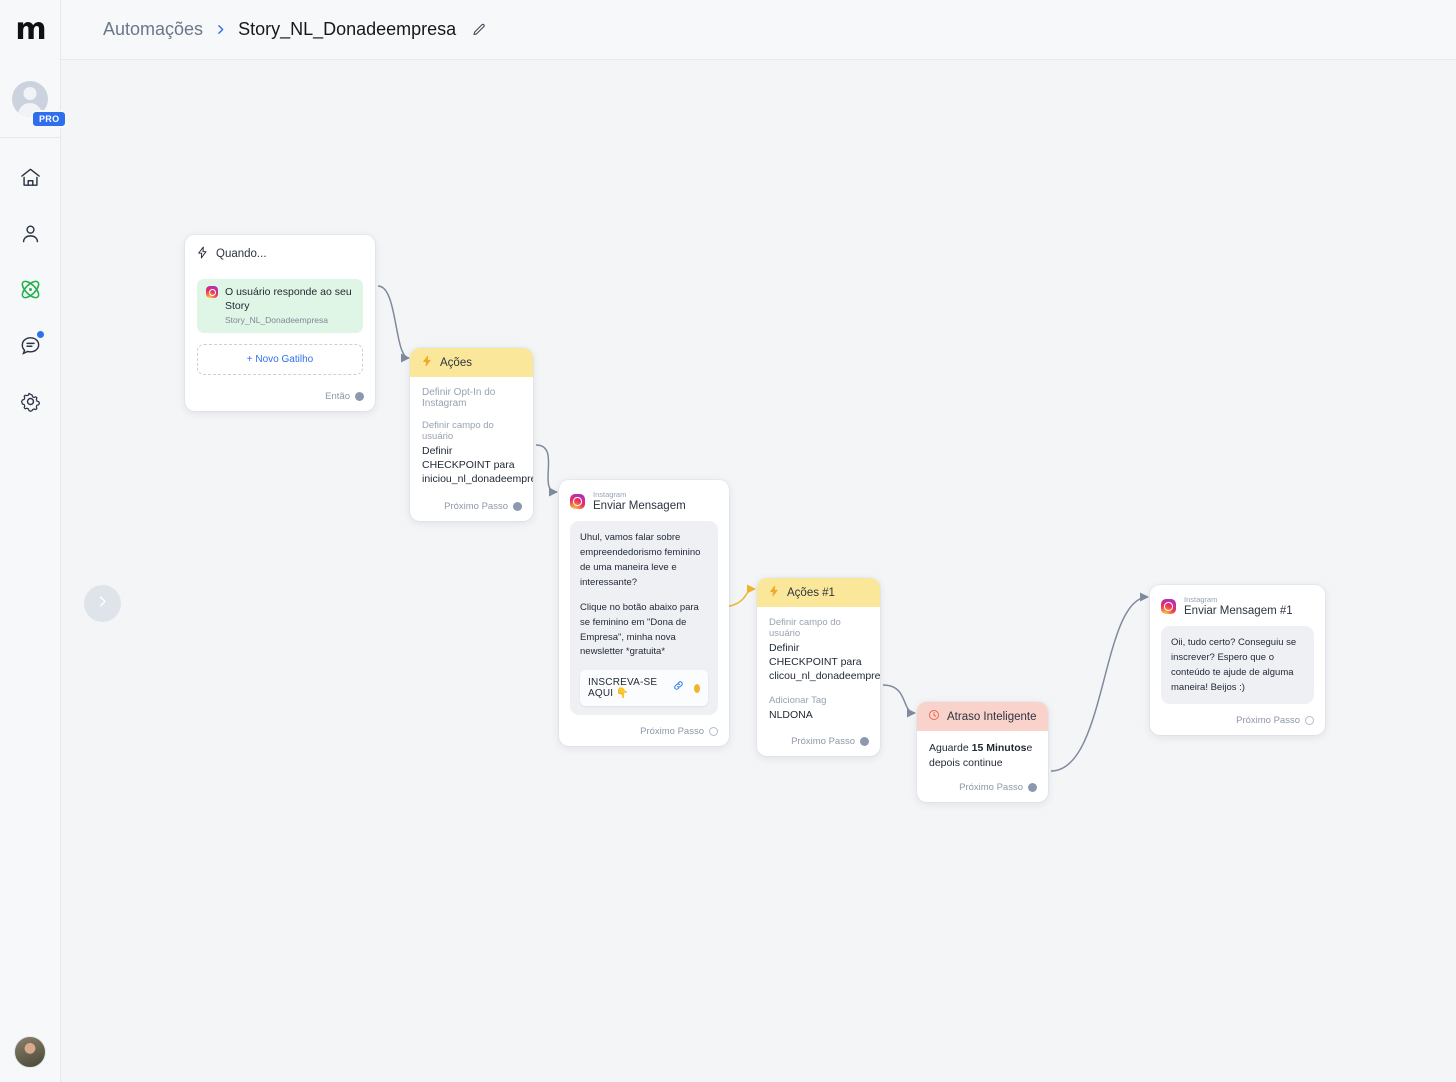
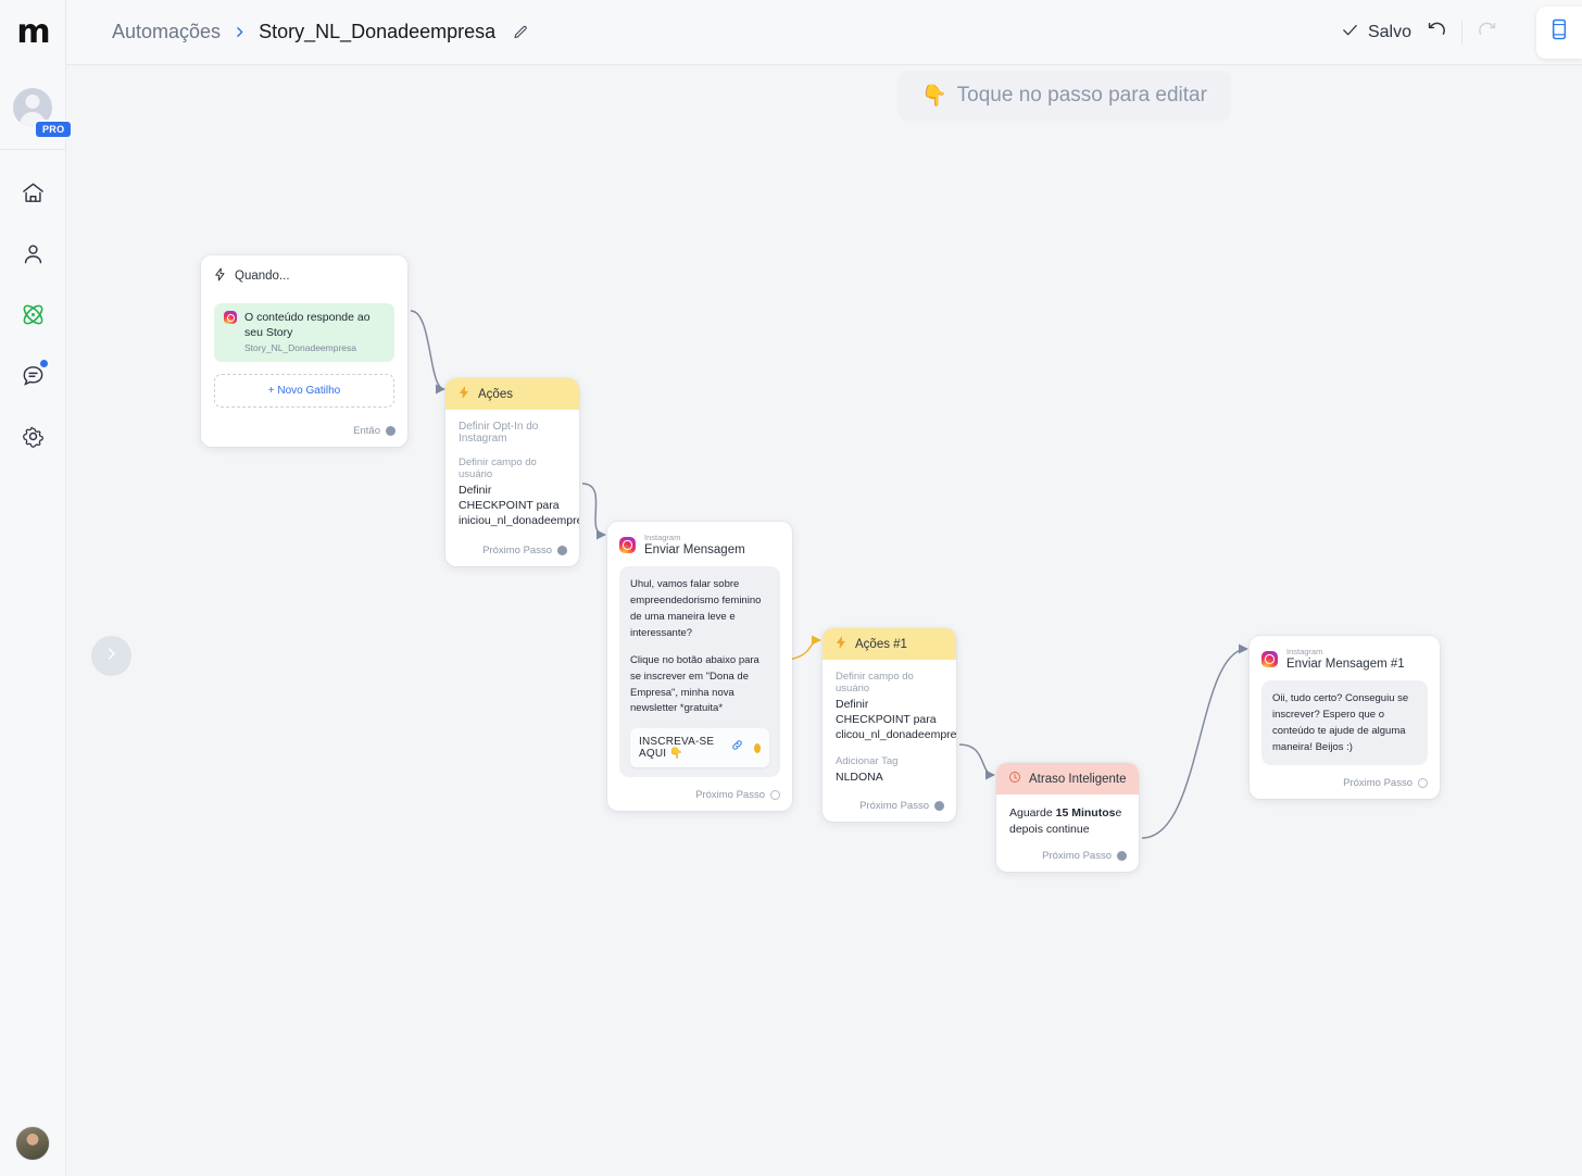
  m
  PRO
  Automações
  Story_NL_Donadeempresa
+ Salvo
+ 👇
+ Toque no passo para editar
  Quando...
- O usuário responde ao seu Story
+ O conteúdo responde ao seu Story
  Story_NL_Donadeempresa
  + Novo Gatilho
  Então
  Ações
  Definir Opt-In do Instagram
  Definir campo do usuário
  Definir CHECKPOINT para iniciou_nl_donadeempr
  Próximo Passo
  Instagram
  Enviar Mensagem
  Uhul, vamos falar sobre empreendedorismo feminino de uma maneira leve e interessante?
- Clique no botão abaixo para se feminino em "Dona de Empresa", minha nova newsletter *gratuita*
+ Clique no botão abaixo para se inscrever em "Dona de Empresa", minha nova newsletter *gratuita*
  INSCREVA-SE AQUI 👇
  Próximo Passo
  Ações #1
  Definir campo do usuário
  Definir CHECKPOINT para clicou_nl_donadeempre
  Adicionar Tag
  NLDONA
  Próximo Passo
  Atraso Inteligente
  Aguarde 15 Minutose depois continue
  Próximo Passo
  Instagram
  Enviar Mensagem #1
  Oii, tudo certo? Conseguiu se inscrever? Espero que o conteúdo te ajude de alguma maneira! Beijos :)
  Próximo Passo
